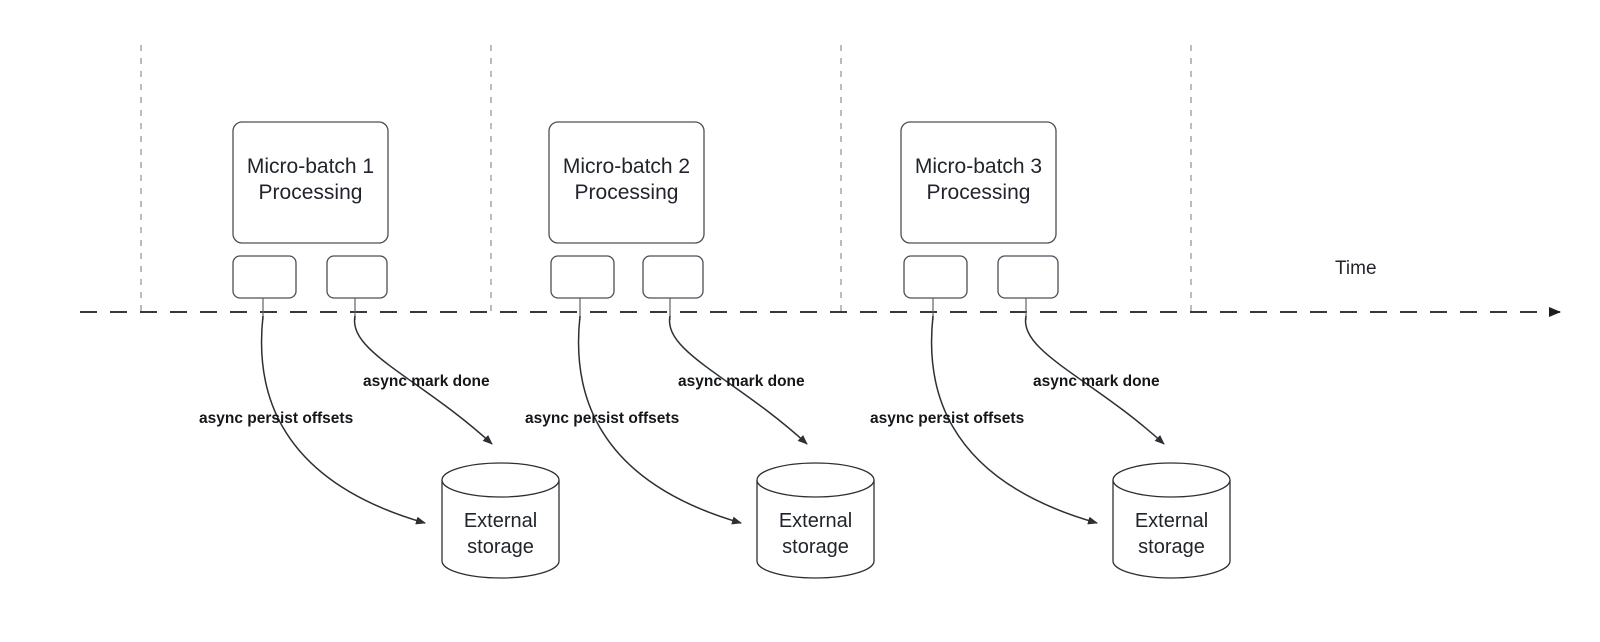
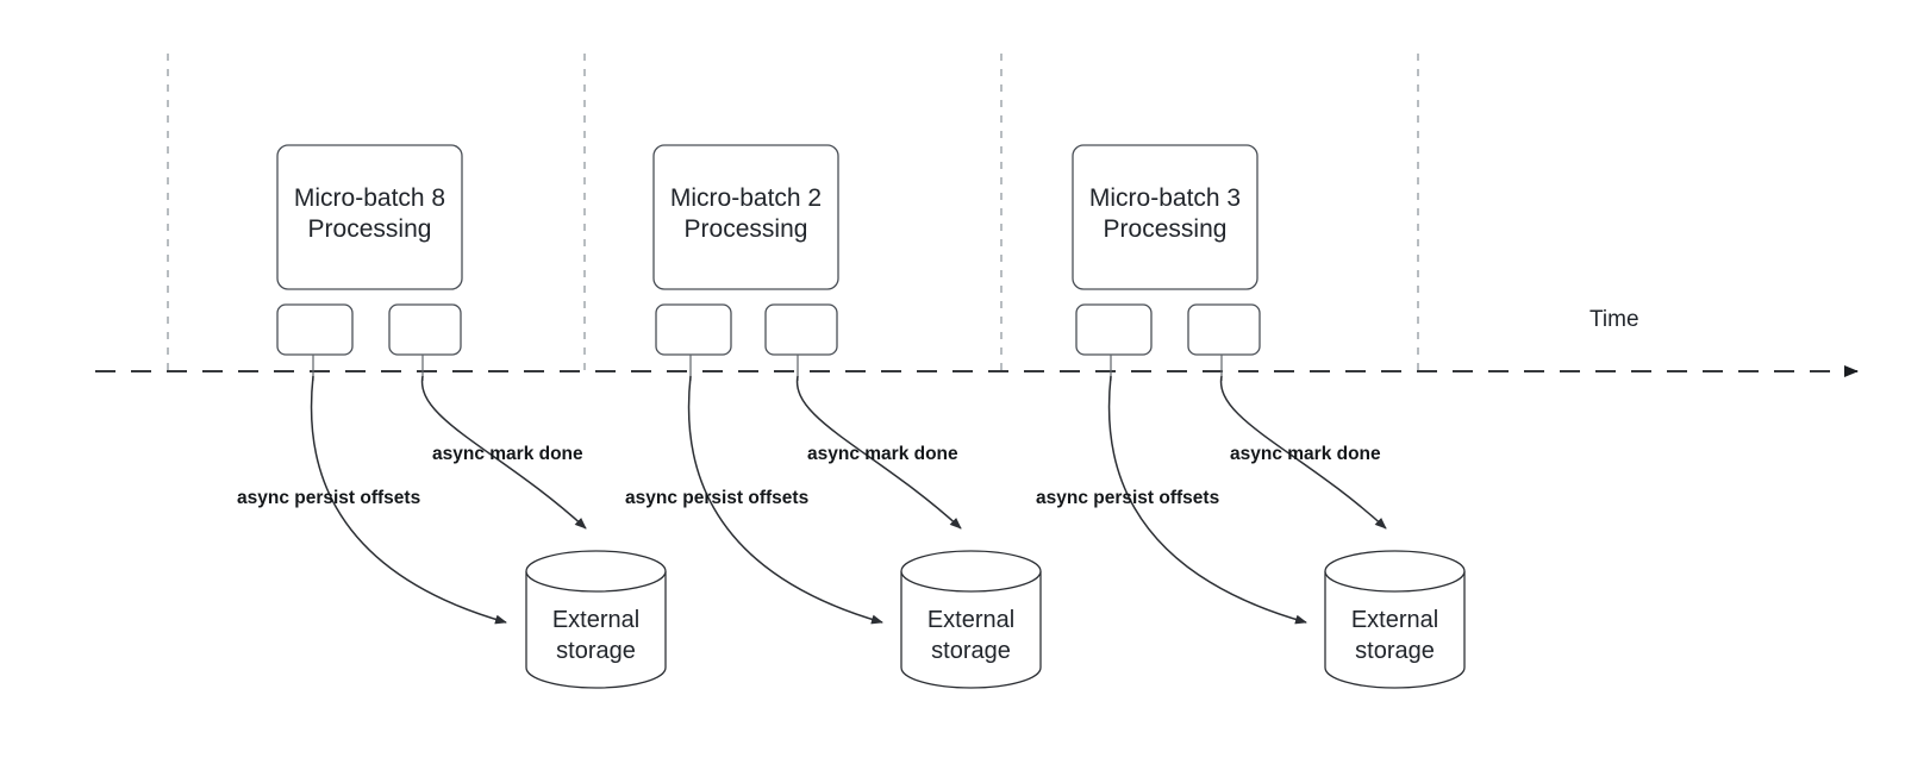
  Time
- Micro-batch 1
+ Micro-batch 8
  Processing
  async persist offsets
  async mark done
  External
  storage
  Micro-batch 2
  Processing
  async persist offsets
  async mark done
  External
  storage
  Micro-batch 3
  Processing
  async persist offsets
  async mark done
  External
  storage
